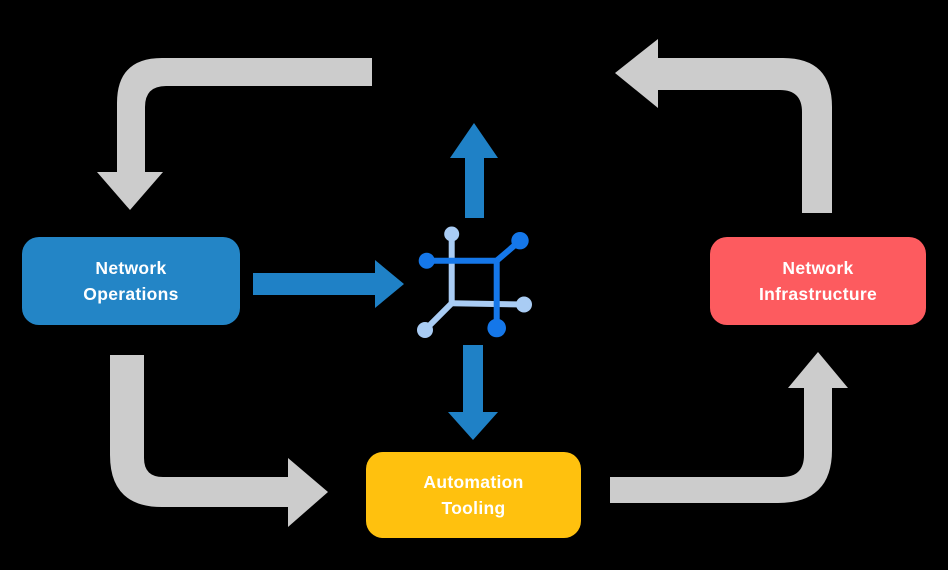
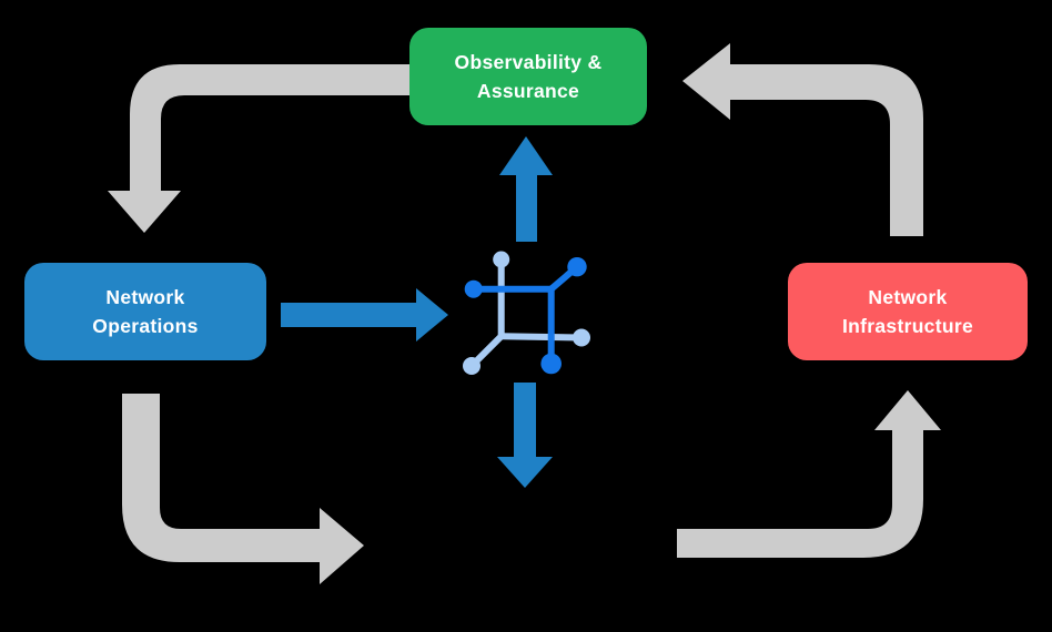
+ Observability &
+ Assurance
  Network
  Operations
  Network
  Infrastructure
- Automation
- Tooling
